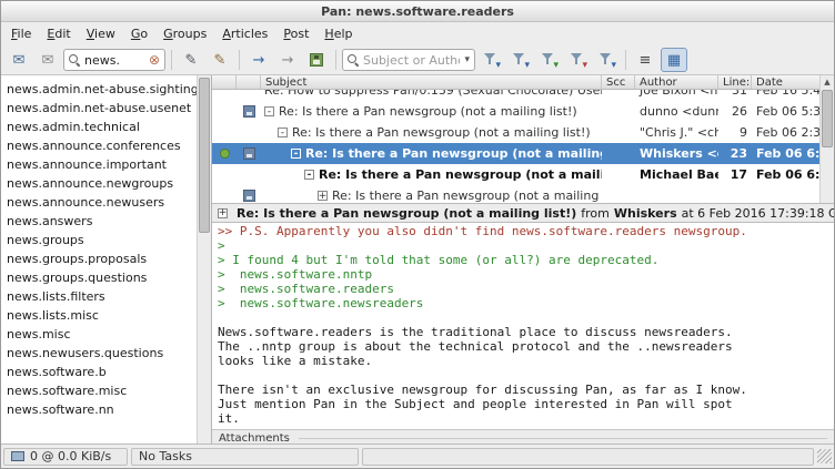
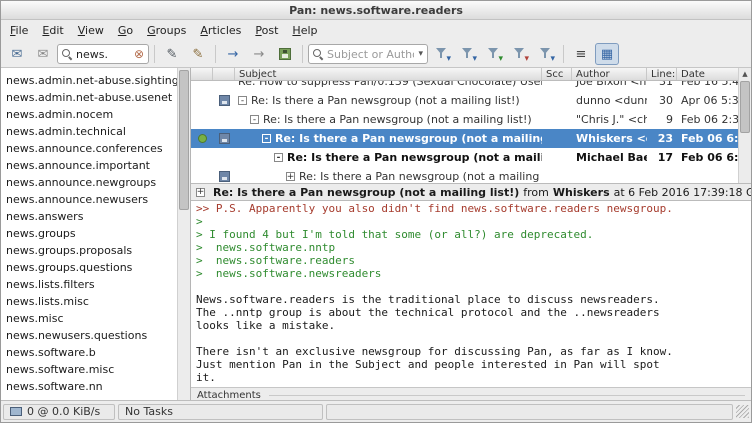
  Pan: news.software.readers
  File
  Edit
  View
  Go
  Groups
  Articles
  Post
  Help
  ✉
  ✉
  news.
  ⊗
  ✎
  ✎
  →
  →
  Subject or Auth
  ▾
  ▾
  ▾
  ▾
  ▾
  ▾
  ≡
  ▦
  news.admin.net-abuse.sighting
  news.admin.net-abuse.usenet
+ news.admin.nocem
  news.admin.technical
  news.announce.conferences
  news.announce.important
  news.announce.newgroups
  news.announce.newusers
  news.answers
  news.groups
  news.groups.proposals
  news.groups.questions
  news.lists.filters
  news.lists.misc
  news.misc
  news.newusers.questions
  news.software.b
  news.software.misc
  news.software.nn
  Subject
  Scc
  Author
  Line:
  Date
  Re: How to suppress Pan/0.139 (Sexual Chocolate) Use
  Joe Bixon <n
  31
  Feb 16 5:4
  -
  Re: Is there a Pan newsgroup (not a mailing list!)
  dunno <dun
- 26
+ 30
- Feb 06 5:3
+ Apr 06 5:3
  -
  Re: Is there a Pan newsgroup (not a mailing list!)
  "Chris J." <ch
  9
  Feb 06 2:3
  -
  Re: Is there a Pan newsgroup (not a mailin
  23
  Feb 06 6:
  -
  Re: Is there a Pan newsgroup (not a mail
  17
  Feb 06 6:
  +
  Re: Is there a Pan newsgroup (not a mailing
  ▲
  +
  Re: Is there a Pan newsgroup (not a mailing list!)
  from
  Whiskers
  at 6 Feb 2016 17:39:18 G
  >> P.S. Apparently you also didn't find news.software.readers newsgroup.
  >
  > I found 4 but I'm told that some (or all?) are deprecated.
  > news.software.nntp
  > news.software.readers
  > news.software.newsreaders
  News.software.readers is the traditional place to discuss newsreaders.
  The ..nntp group is about the technical protocol and the ..newsreaders
  looks like a mistake.
  There isn't an exclusive newsgroup for discussing Pan, as far as I know.
  Just mention Pan in the Subject and people interested in Pan will spot
  it.
  Attachments
  0 @ 0.0 KiB/s
  No Tasks
